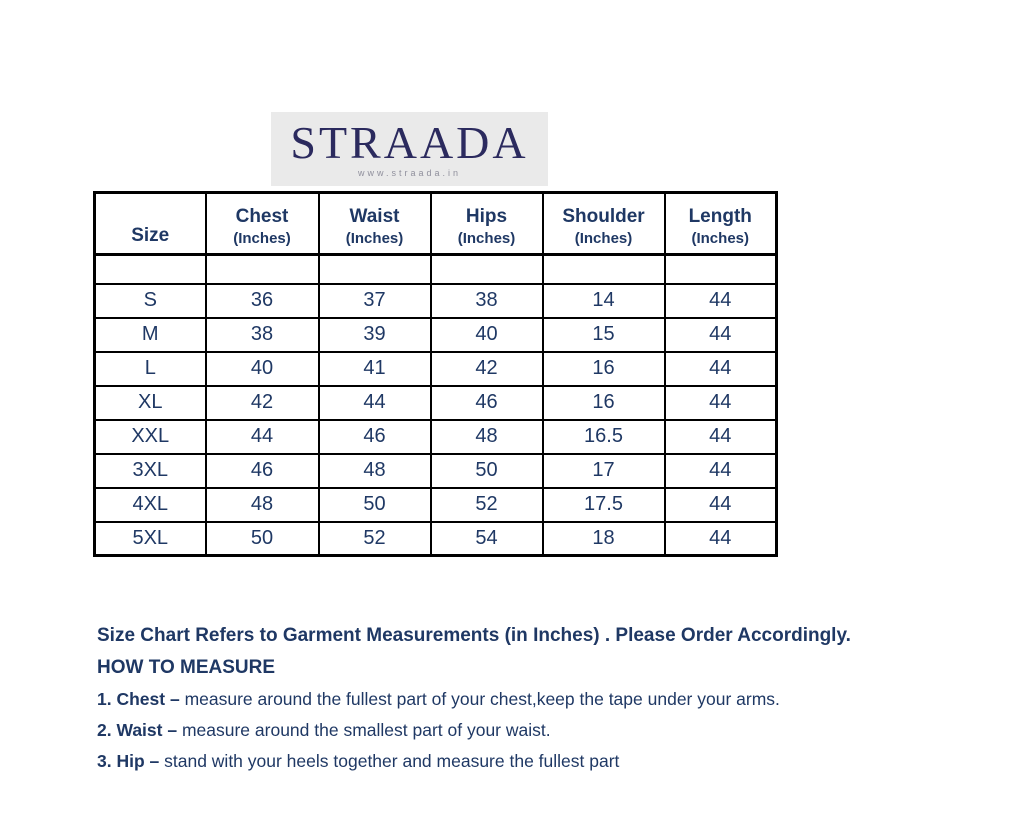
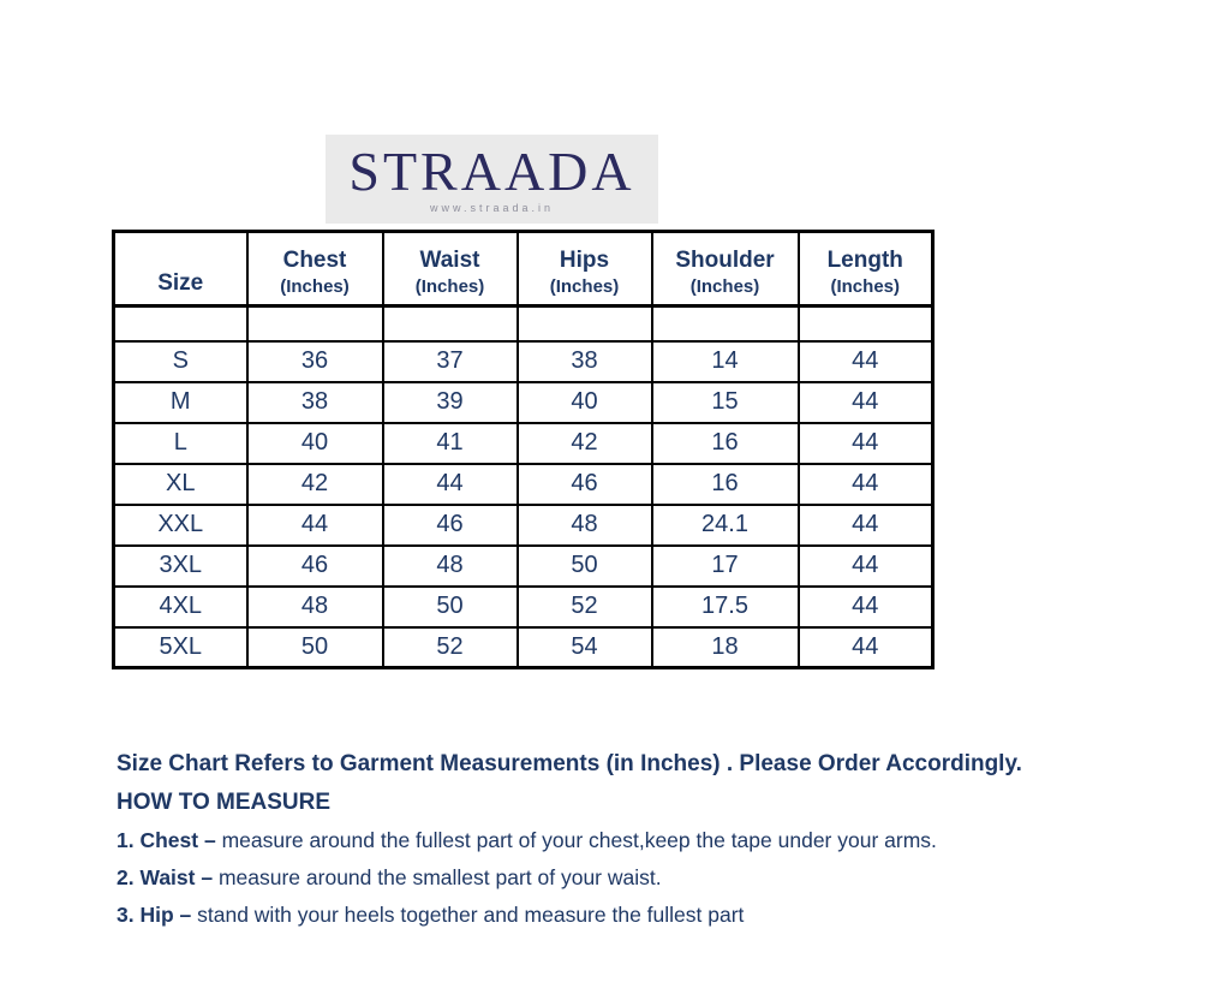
  STRAADA
  www.straada.in
  Size	Chest (Inches)	Waist (Inches)	Hips (Inches)	Shoulder (Inches)	Length (Inches)
  S	36	37	38	14	44
  M	38	39	40	15	44
  L	40	41	42	16	44
  XL	42	44	46	16	44
- XXL	44	46	48	16.5	44
+ XXL	44	46	48	24.1	44
  3XL	46	48	50	17	44
  4XL	48	50	52	17.5	44
  5XL	50	52	54	18	44
  Size Chart Refers to Garment Measurements (in Inches) . Please Order Accordingly.
  HOW TO MEASURE
  1. Chest – measure around the fullest part of your chest,keep the tape under your arms.
  2. Waist – measure around the smallest part of your waist.
  3. Hip – stand with your heels together and measure the fullest part
